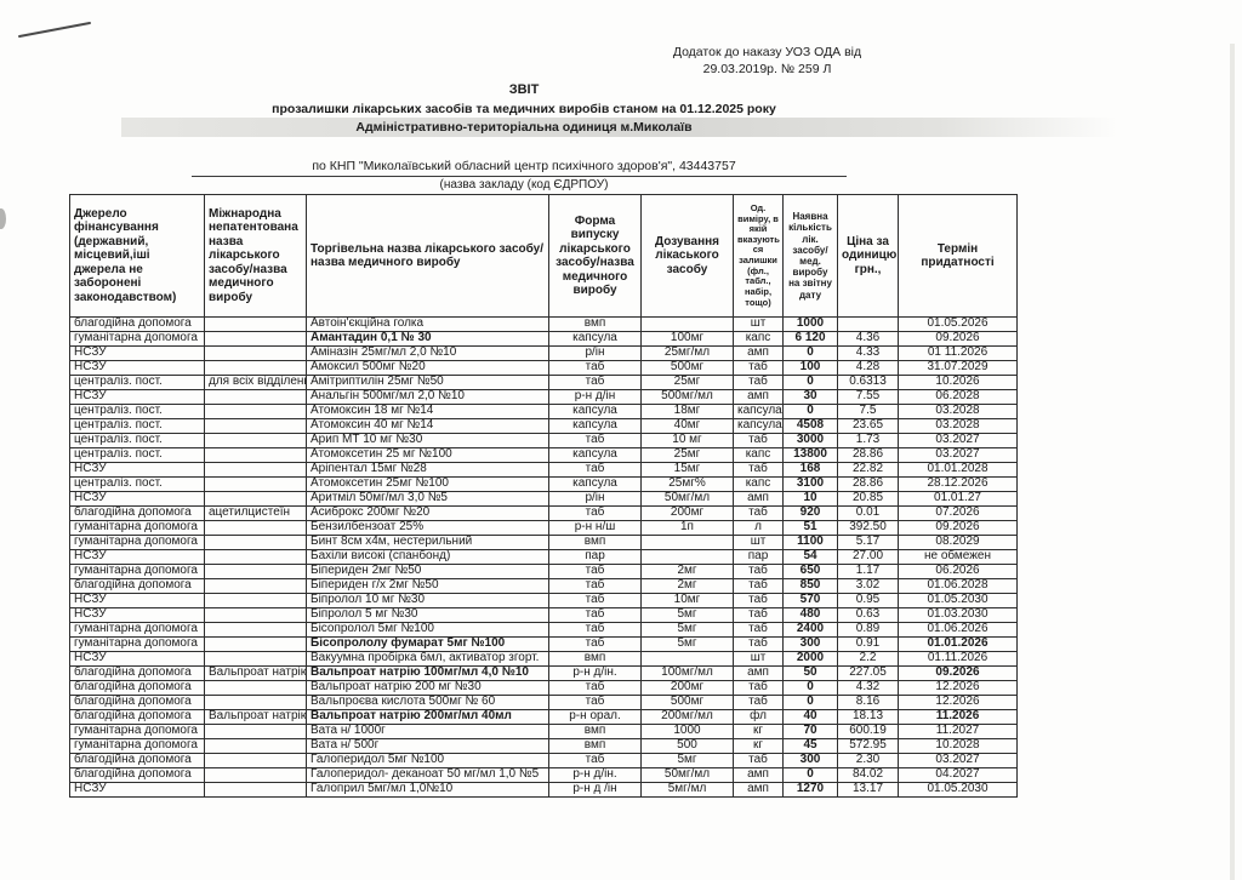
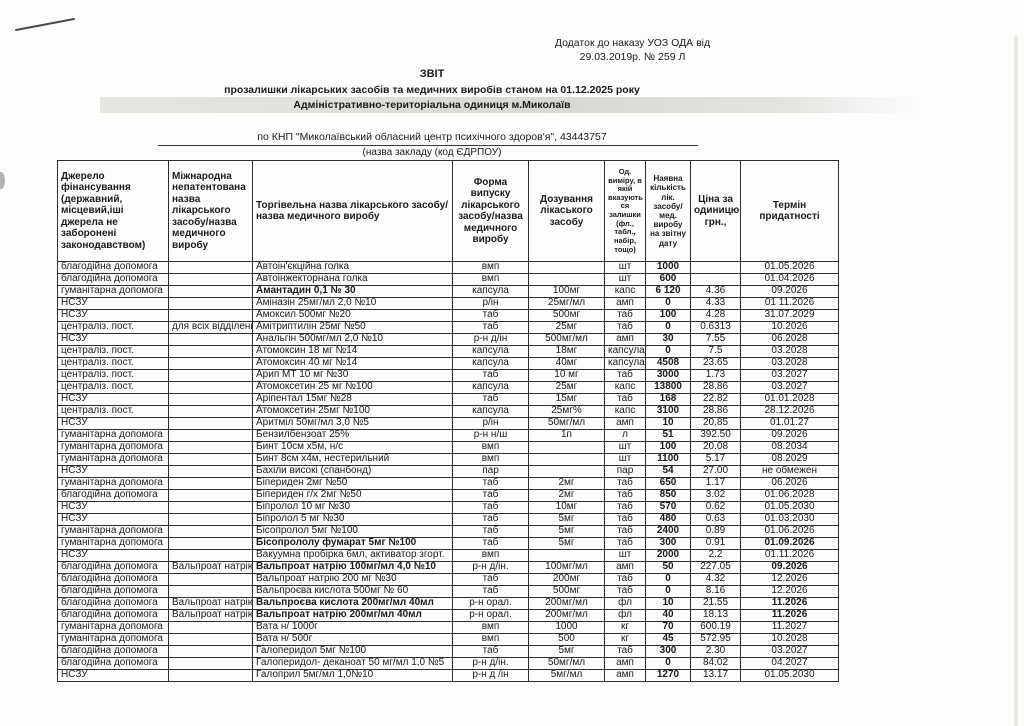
  Додаток до наказу УОЗ ОДА від
  29.03.2019р. № 259 Л
  ЗВІТ
  прозалишки лікарських засобів та медичних виробів станом на 01.12.2025 року
  Адміністративно-територіальна одиниця м.Миколаїв
  по КНП "Миколаївський обласний центр психічного здоров'я", 43443757
  (назва закладу (код ЄДРПОУ)
  Джерело фінансування (державний, місцевий,іші джерела не заборонені законодавством)	Міжнародна непатентована назва лікарського засобу/назва медичного виробу	Торгівельна назва лікарського засобу/назва медичного виробу	Форма випуску лікарського засобу/назва медичного виробу	Дозування лікаського засобу	Од. виміру, в якій вказують ся залишки (фл., табл., набір, тощо)	Наявна кількість лік. засобу/мед. виробу на звітну дату	Ціна за одиницю грн.,	Термін придатності
  благодійна допомога		Автоін'єкційна голка	вмп		шт	1000		01.05.2026
+ благодійна допомога		Автоінжекторнана голка	вмп		шт	600		01.04.2026
  гуманітарна допомога		Амантадин 0,1 № 30	капсула	100мг	капс	6 120	4.36	09.2026
  НСЗУ		Аміназін 25мг/мл 2,0 №10	р/ін	25мг/мл	амп	0	4.33	01 11.2026
  НСЗУ		Амоксил 500мг №20	таб	500мг	таб	100	4.28	31.07.2029
  централіз. пост.	для всіх відділен	Амітриптилін 25мг №50	таб	25мг	таб	0	0.6313	10.2026
  НСЗУ		Анальгін 500мг/мл 2,0 №10	р-н д/ін	500мг/мл	амп	30	7.55	06.2028
  централіз. пост.		Атомоксин 18 мг №14	капсула	18мг	капсула	0	7.5	03.2028
  централіз. пост.		Атомоксин 40 мг №14	капсула	40мг	капсула	4508	23.65	03.2028
  централіз. пост.		Арип МТ 10 мг №30	таб	10 мг	таб	3000	1.73	03.2027
  централіз. пост.		Атомоксетин 25 мг №100	капсула	25мг	капс	13800	28.86	03.2027
  НСЗУ		Аріпентал 15мг №28	таб	15мг	таб	168	22.82	01.01.2028
  централіз. пост.		Атомоксетин 25мг №100	капсула	25мг%	капс	3100	28.86	28.12.2026
  НСЗУ		Аритміл 50мг/мл 3,0 №5	р/ін	50мг/мл	амп	10	20.85	01.01.27
- благодійна допомога	ацетилцистеїн	Асиброкс 200мг №20	таб	200мг	таб	920	0.01	07.2026
  гуманітарна допомога		Бензилбензоат 25%	р-н н/ш	1п	л	51	392.50	09.2026
+ гуманітарна допомога		Бинт 10см х5м, н/с	вмп		шт	100	20.08	08.2034
  гуманітарна допомога		Бинт 8см х4м, нестерильний	вмп		шт	1100	5.17	08.2029
  НСЗУ		Бахіли високі (спанбонд)	пар		пар	54	27.00	не обмежен
  гуманітарна допомога		Біпериден 2мг №50	таб	2мг	таб	650	1.17	06.2026
  благодійна допомога		Біпериден г/х 2мг №50	таб	2мг	таб	850	3.02	01.06.2028
- НСЗУ		Біпролол 10 мг №30	таб	10мг	таб	570	0.95	01.05.2030
+ НСЗУ		Біпролол 10 мг №30	таб	10мг	таб	570	0.62	01.05.2030
  НСЗУ		Біпролол 5 мг №30	таб	5мг	таб	480	0.63	01.03.2030
  гуманітарна допомога		Бісопролол 5мг №100	таб	5мг	таб	2400	0.89	01.06.2026
- гуманітарна допомога		Бісопрололу фумарат 5мг №100	таб	5мг	таб	300	0.91	01.01.2026
+ гуманітарна допомога		Бісопрололу фумарат 5мг №100	таб	5мг	таб	300	0.91	01.09.2026
  НСЗУ		Вакуумна пробірка 6мл, активатор згорт.	вмп		шт	2000	2.2	01.11.2026
  благодійна допомога	Вальпроат натрію	Вальпроат натрію 100мг/мл 4,0 №10	р-н д/ін.	100мг/мл	амп	50	227.05	09.2026
  благодійна допомога		Вальпроат натрію 200 мг №30	таб	200мг	таб	0	4.32	12.2026
  благодійна допомога		Вальпроєва кислота 500мг № 60	таб	500мг	таб	0	8.16	12.2026
+ благодійна допомога	Вальпроат натрію	Вальпроєва кислота 200мг/мл 40мл	р-н орал.	200мг/мл	фл	10	21.55	11.2026
  благодійна допомога	Вальпроат натрію	Вальпроат натрію 200мг/мл 40мл	р-н орал.	200мг/мл	фл	40	18.13	11.2026
  гуманітарна допомога		Вата н/ 1000г	вмп	1000	кг	70	600.19	11.2027
  гуманітарна допомога		Вата н/ 500г	вмп	500	кг	45	572.95	10.2028
  благодійна допомога		Галоперидол 5мг №100	таб	5мг	таб	300	2.30	03.2027
  благодійна допомога		Галоперидол- деканоат 50 мг/мл 1,0 №5	р-н д/ін.	50мг/мл	амп	0	84.02	04.2027
  НСЗУ		Галоприл 5мг/мл 1,0№10	р-н д /ін	5мг/мл	амп	1270	13.17	01.05.2030
